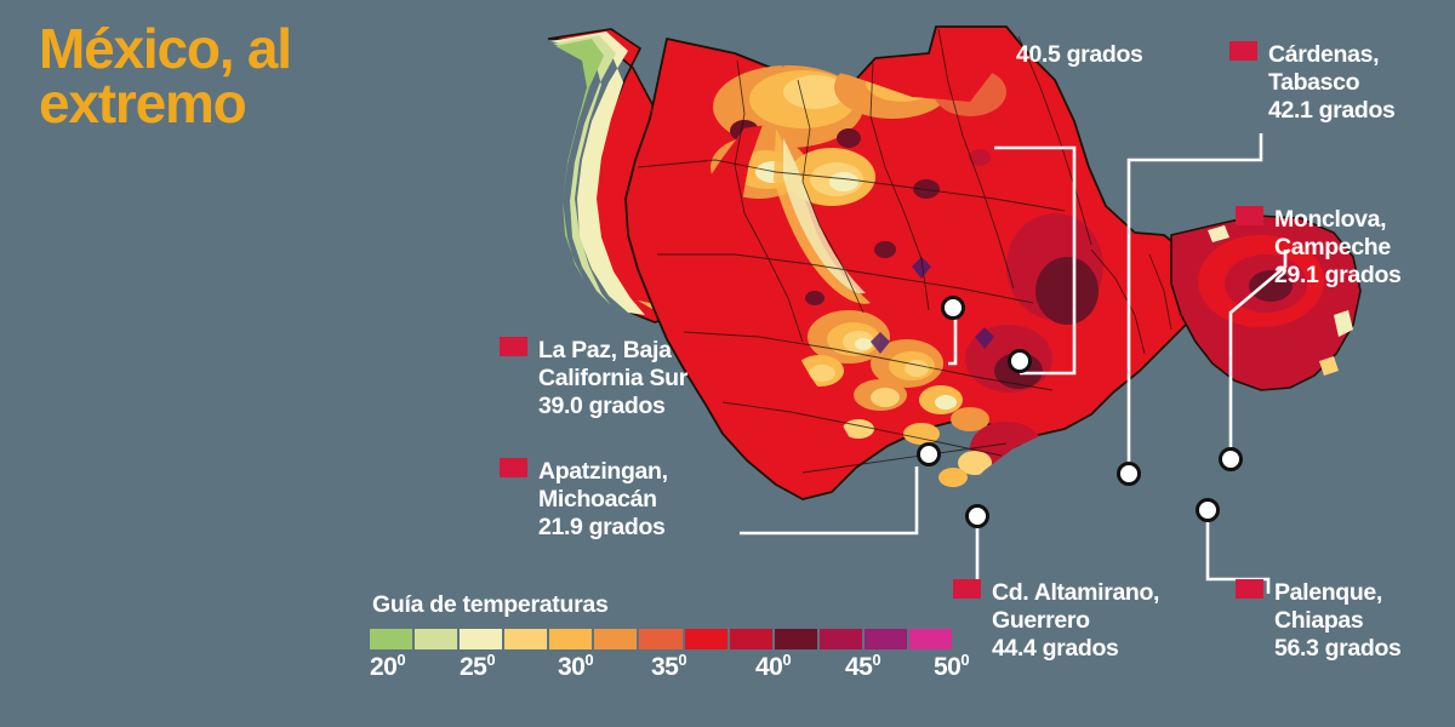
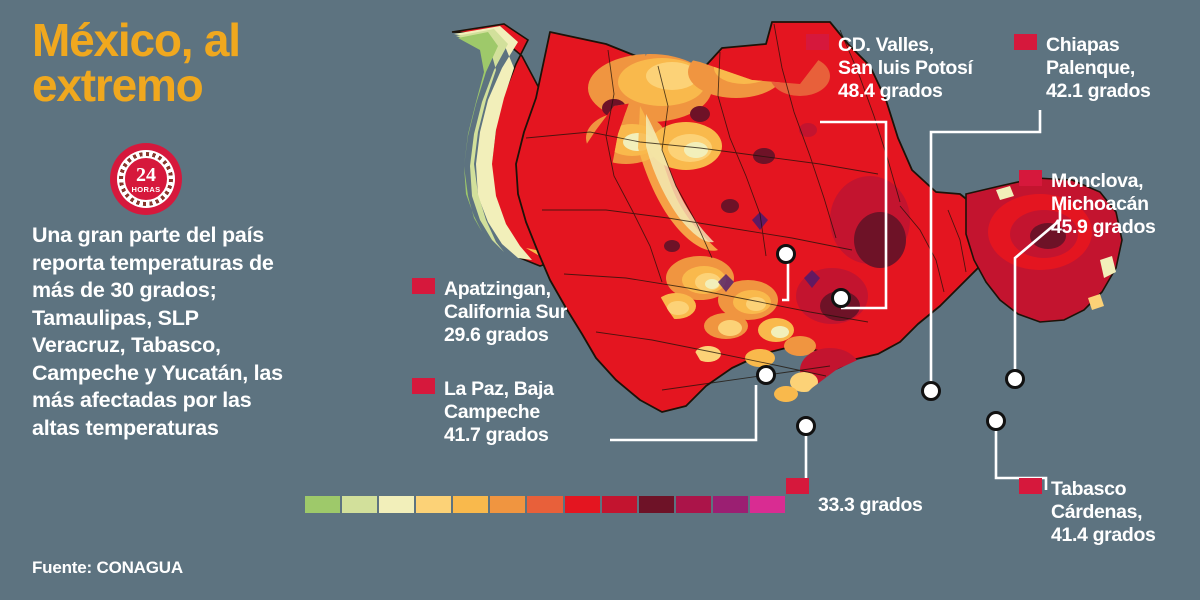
  México, al
  extremo
+ 24
+ HORAS
+ Una gran parte del país reporta temperaturas de más de 30 grados; Tamaulipas, SLP Veracruz, Tabasco, Campeche y Yucatán, las más afectadas por las altas temperaturas
+ Fuente: CONAGUA
+ CD. Valles,
+ San luis Potosí
- 40.5 grados
+ 48.4 grados
- Cárdenas,
+ Chiapas
- Tabasco
+ Palenque,
  42.1 grados
  Monclova,
- Campeche
+ Michoacán
- 29.1 grados
+ 45.9 grados
- La Paz, Baja
+ Apatzingan,
  California Sur
- 39.0 grados
+ 29.6 grados
- Apatzingan,
+ La Paz, Baja
- Michoacán
+ Campeche
- 21.9 grados
+ 41.7 grados
- Cd. Altamirano,
- Guerrero
- 44.4 grados
+ 33.3 grados
- Palenque,
+ Tabasco
- Chiapas
+ Cárdenas,
- 56.3 grados
+ 41.4 grados
- Guía de temperaturas
- 200
- 250
- 300
- 350
- 400
- 450
- 500
